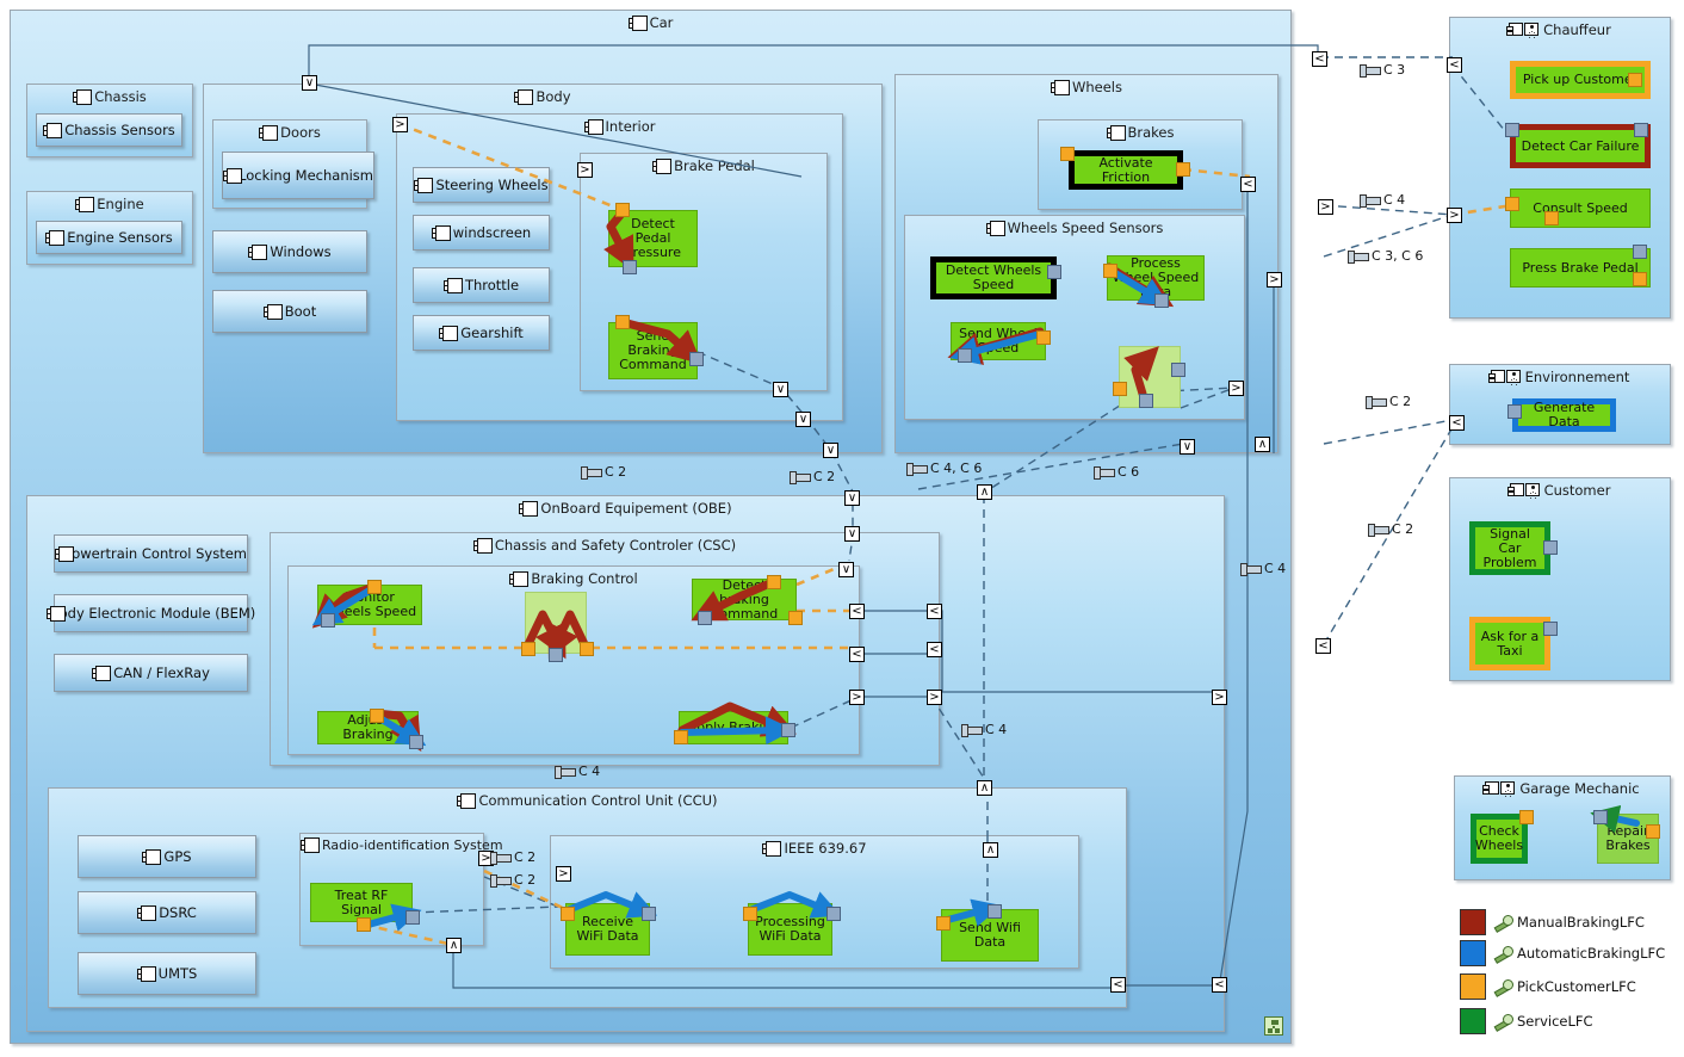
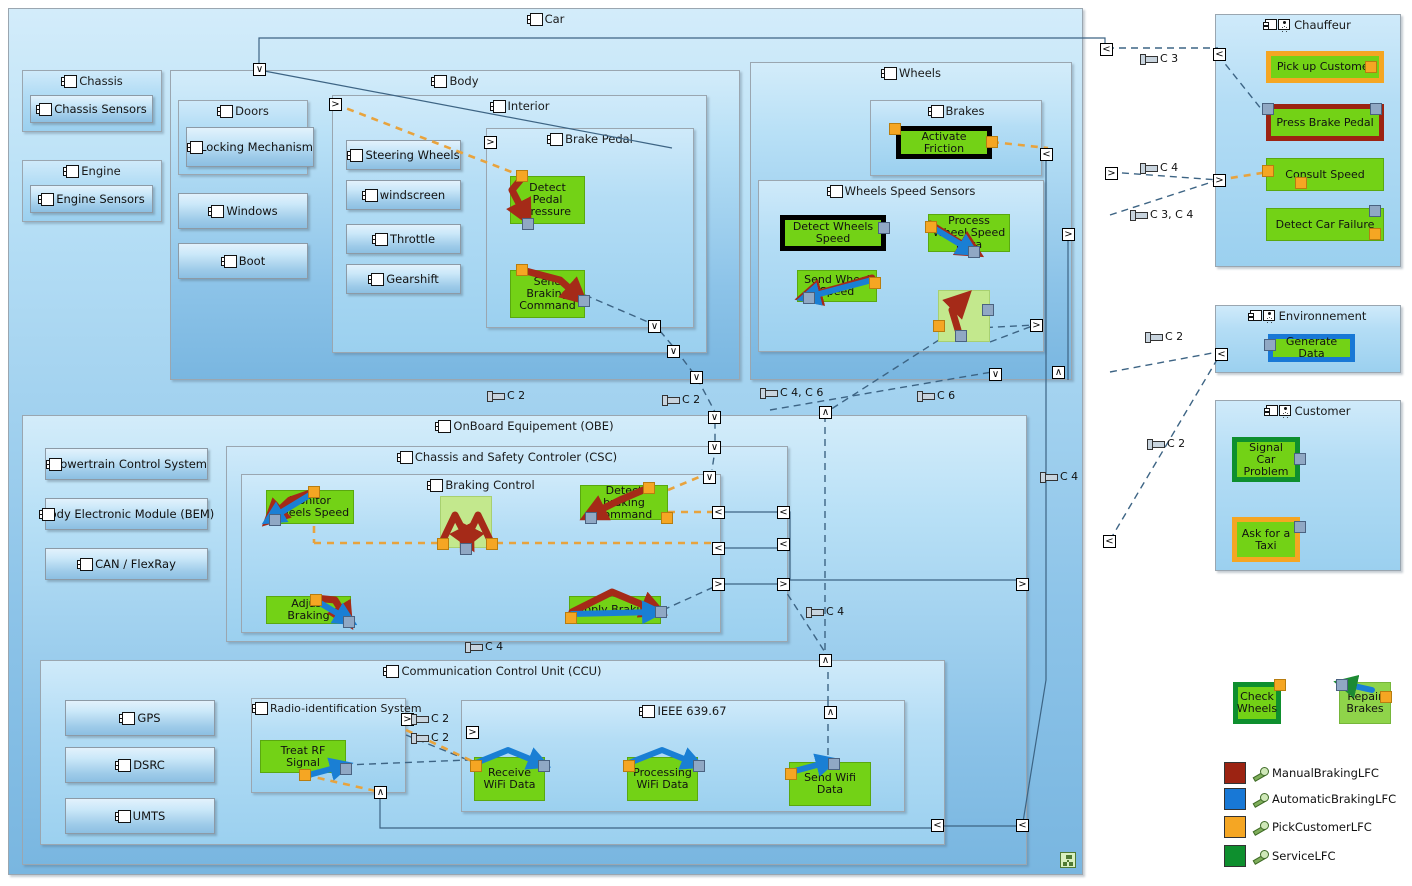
  Car
  Chassis
  Chassis Sensors
  Engine
  Engine Sensors
  Body
  Doors
  Locking Mechanism
  Windows
  Boot
  Interior
  Steering Wheels
  windscreen
  Throttle
  Gearshift
  Brake Pedl
  Detect Pedal Pressure
  Sen Braking Command
  Wheels
  Brakes
  Activate Friction
  Wheels Speed Sensors
  Detect Wheels Speed
  Process eel Speed ta
  OnBoard Equipement (OBE)
  owertrain Control System
  dy Electronic Module (BEM)
  CAN / FlexRay
  Chassis and Safety Controler (CSC)
  Braking Control
  nitor eels Speed
  Dete bking ommand
  Adj Braking
  Communication Control Unit (CCU)
  GPS
  DSRC
  UMTS
  Radio-identification System
  Treat RF Signal
  IEEE 639.67
  Receive WiFi Data
  Processing WiFi Data
  Send Wifi Data
  Chauffeur
  Pick up Custom
- Detect Car Failure
+ Press Brake Pedal
  Consult Speed
- Press Brake Pedal
+ Detect Car Failure
  Environnement
  Generate Data
  Customer
  Signal Car Problem
  Ask for a Taxi
- Garage Mechanic
  Check Wheels
  Repai Brakes
  ManualBrakingLFC
  AutomaticBrakingLFC
  PickCustomerLFC
  ServiceLFC
  ∨
  >
  >
  ∨
  ∨
  ∨
  ∨
  ∨
  ∨
  <
  <
  >
  >
  <
  <
  <
  >
  >
  ∨
  ∧
  ∧
  <
  <
  <
  <
  >
  >
  >
  ∧
  ∧
  >
  >
  ∧
  <
  <
  C 3
  C 4
- C 3, C 6
+ C 3, C 4
  C 2
  C 2
  C 2
  C 2
  C 4, C 6
  C 6
  C 4
  C 4
  C 4
  C 2
  C 2
